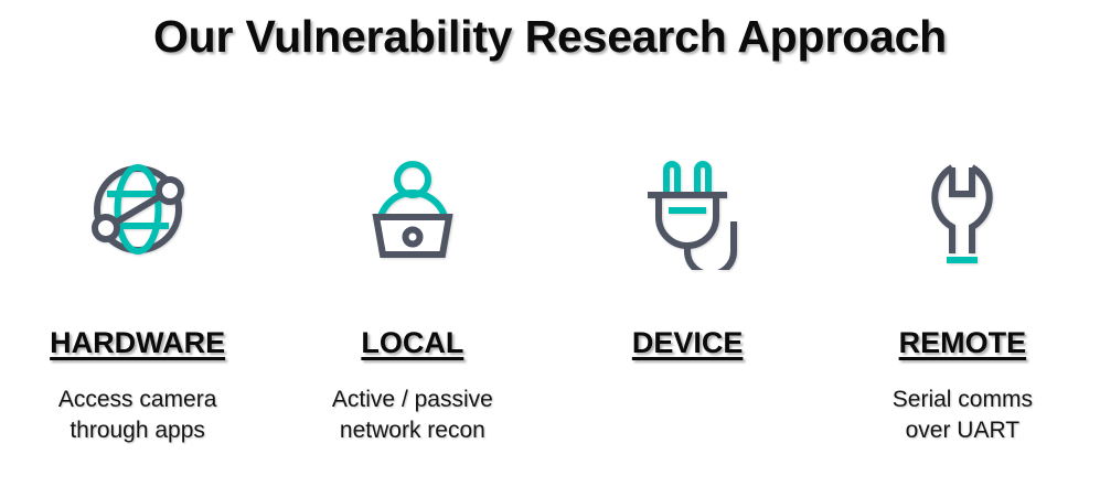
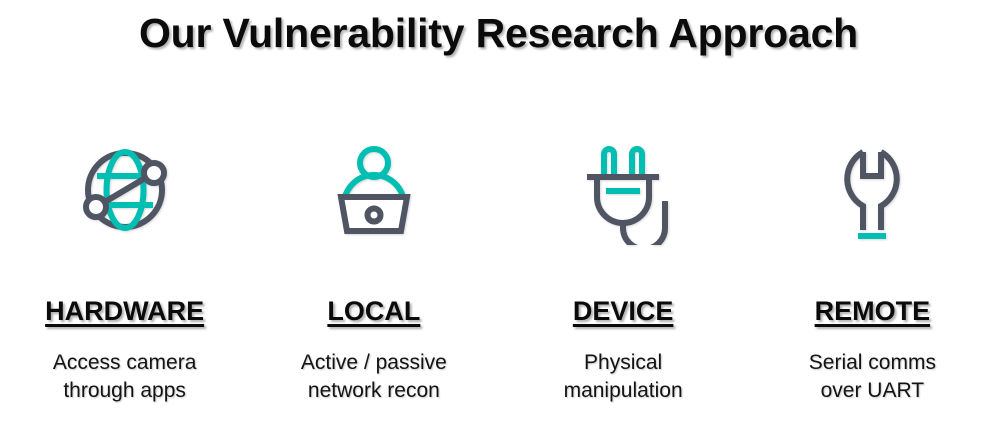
  Our Vulnerability Research Approach
  HARDWARE
  Access camera
  through apps
  LOCAL
  Active / passive
  network recon
  DEVICE
+ Physical
+ manipulation
  REMOTE
  Serial comms
  over UART
